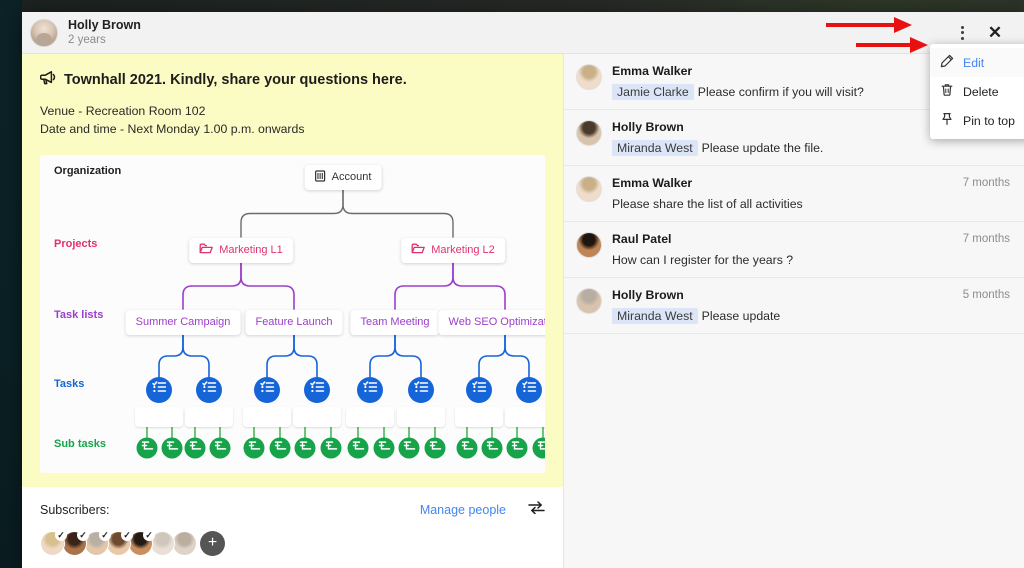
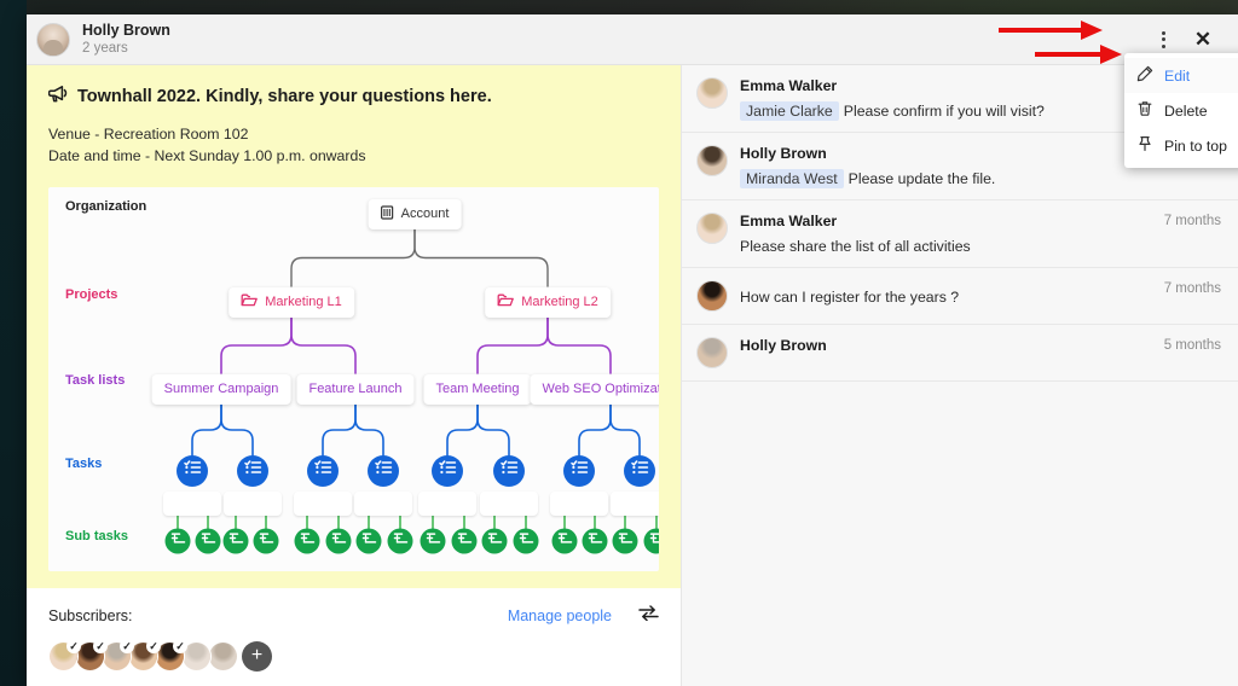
  Holly Brown
  2 years
  ✕
- Townhall 2021. Kindly, share your questions here.
+ Townhall 2022. Kindly, share your questions here.
  Venue - Recreation Room 102
- Date and time - Next Monday 1.00 p.m. onwards
+ Date and time - Next Sunday 1.00 p.m. onwards
  Organization
  Projects
  Task lists
  Tasks
  Sub tasks
  Account
  Marketing L1
  Marketing L2
  Summer Campaign
  Feature Launch
  Team Meeting
  Web SEO Optimiza
  Subscribers:
  Manage people
  ✓
  ✓
  ✓
  ✓
  ✓
  +
  Emma Walker
  Jamie Clarke Please confirm if you will visit?
  Holly Brown
  Miranda West Please update the file.
  Emma Walker
  Please share the list of all activities
  7 months
- Raul Patel
  How can I register for the years ?
  7 months
  Holly Brown
- Miranda West Please update
  5 months
  Edit
  Delete
  Pin to top
